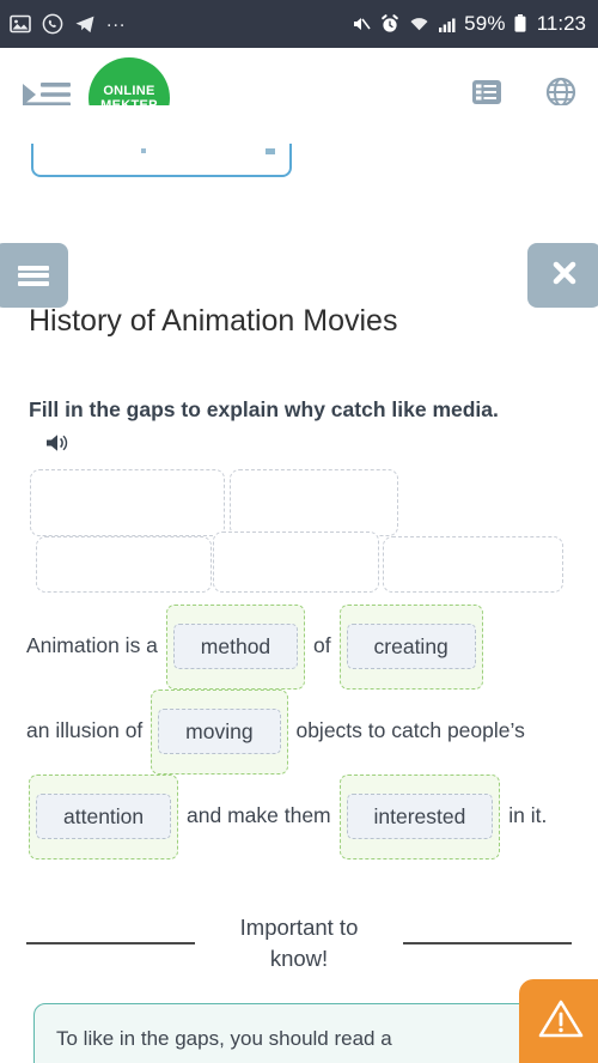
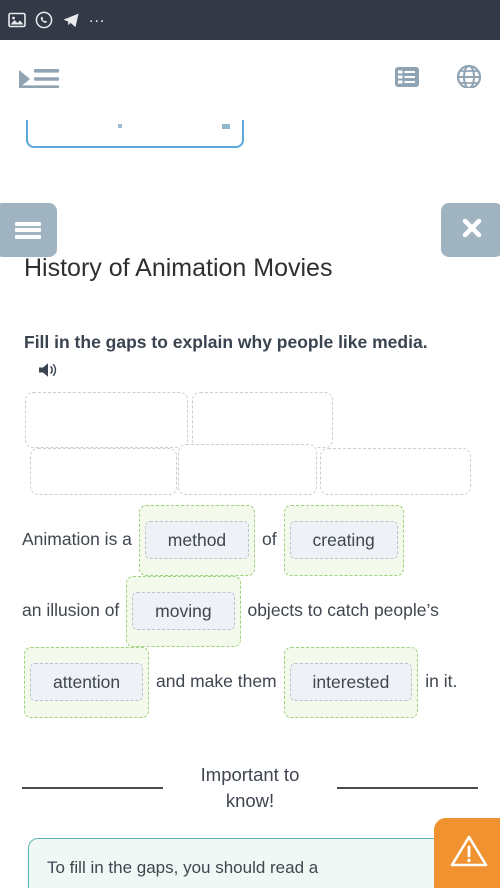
  ...
- 59%
- 11:23
- ONLINE
  History of Animation Movies
- Fill in the gaps to explain why catch like media.
+ Fill in the gaps to explain why people like media.
  Animation is a method of creating an illusion of moving objects to catch people’s attention and make them interested in it.
  Important to know!
- To like in the gaps, you should read a
+ To fill in the gaps, you should read a
